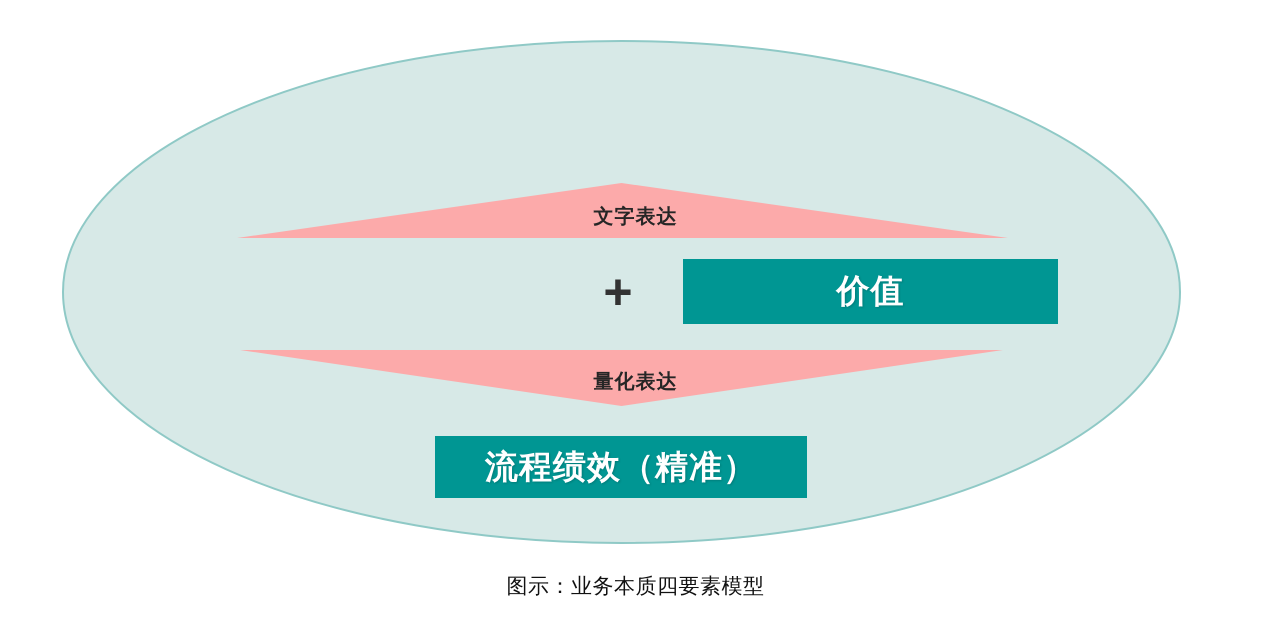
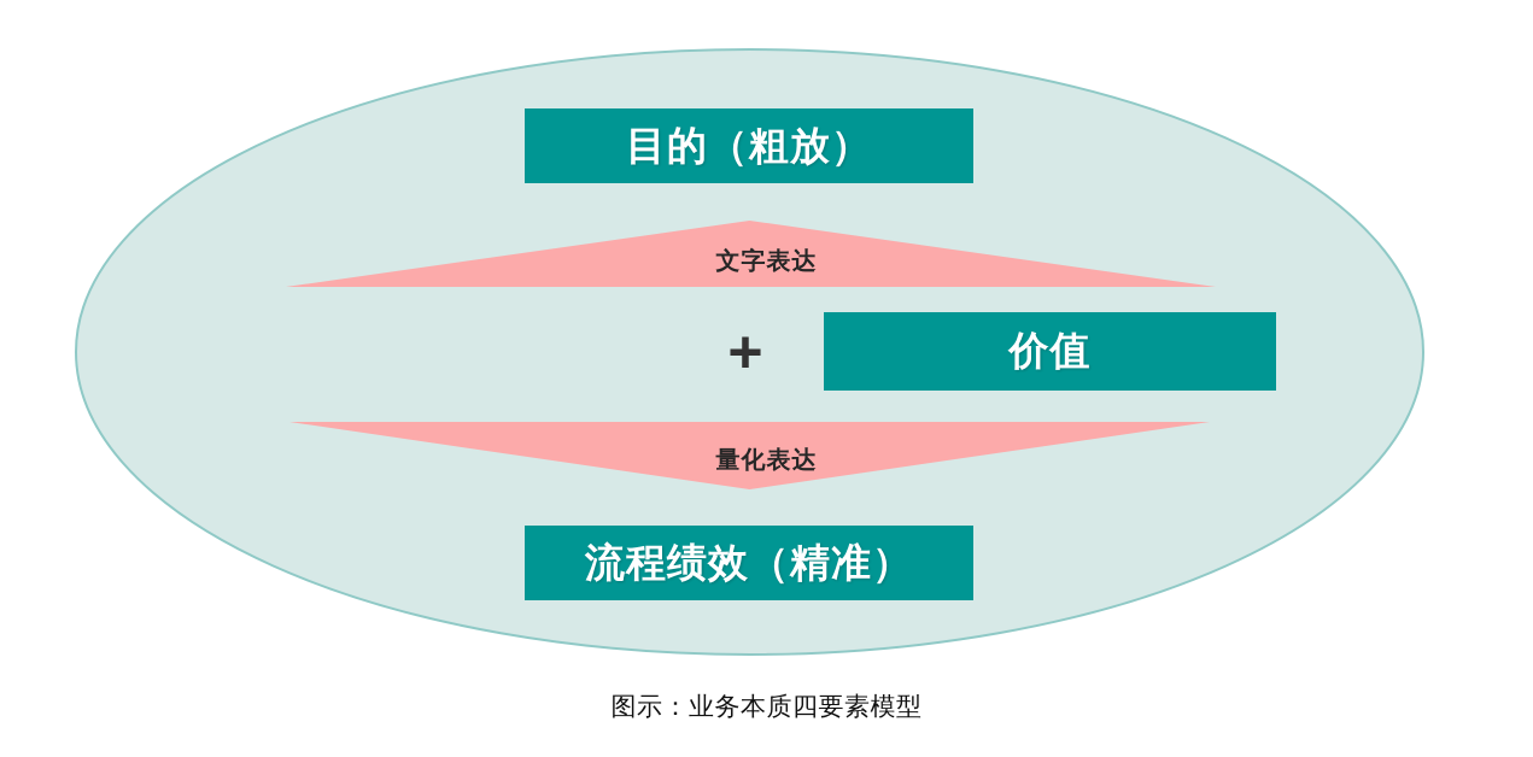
+ 目的（粗放）
  +
  价值
  流程绩效（精准）
  文字表达
  量化表达
  图示：业务本质四要素模型
